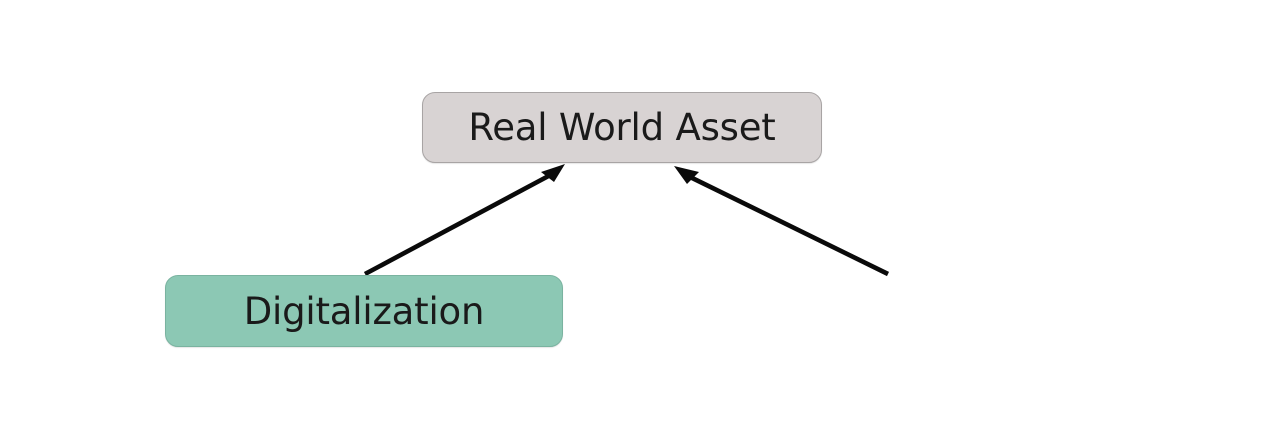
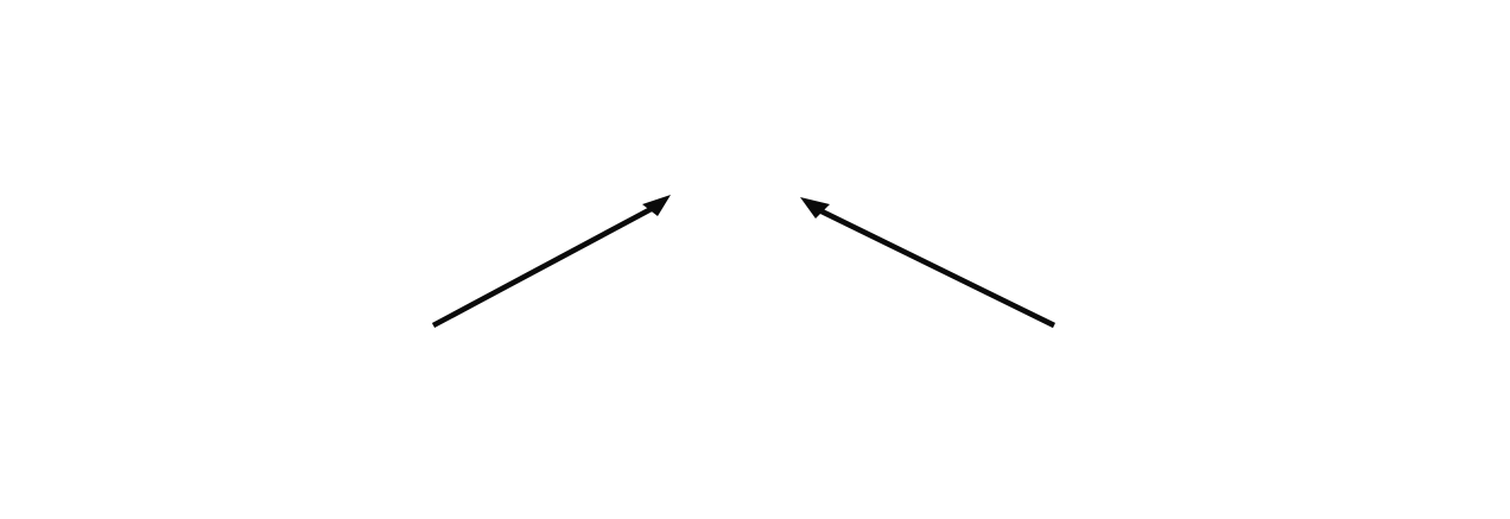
- Real World Asset
- Digitalization
